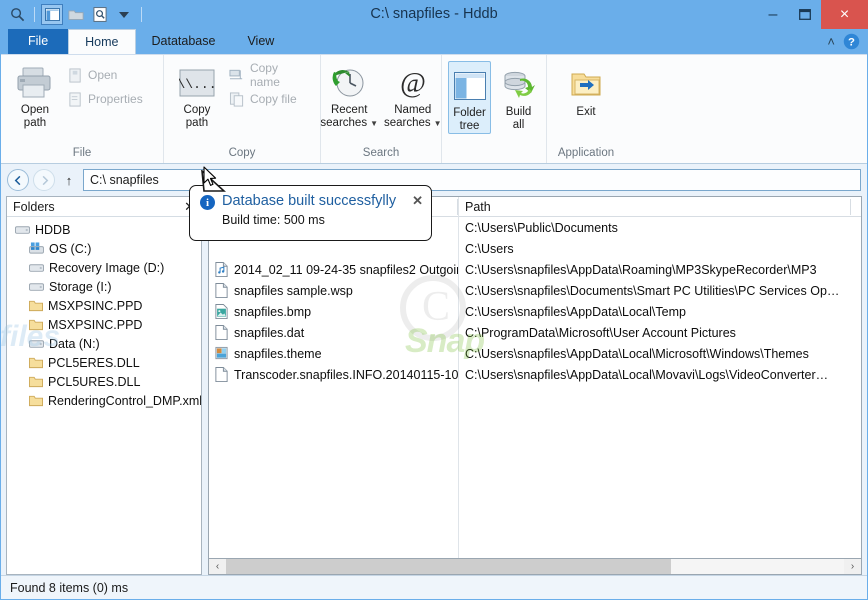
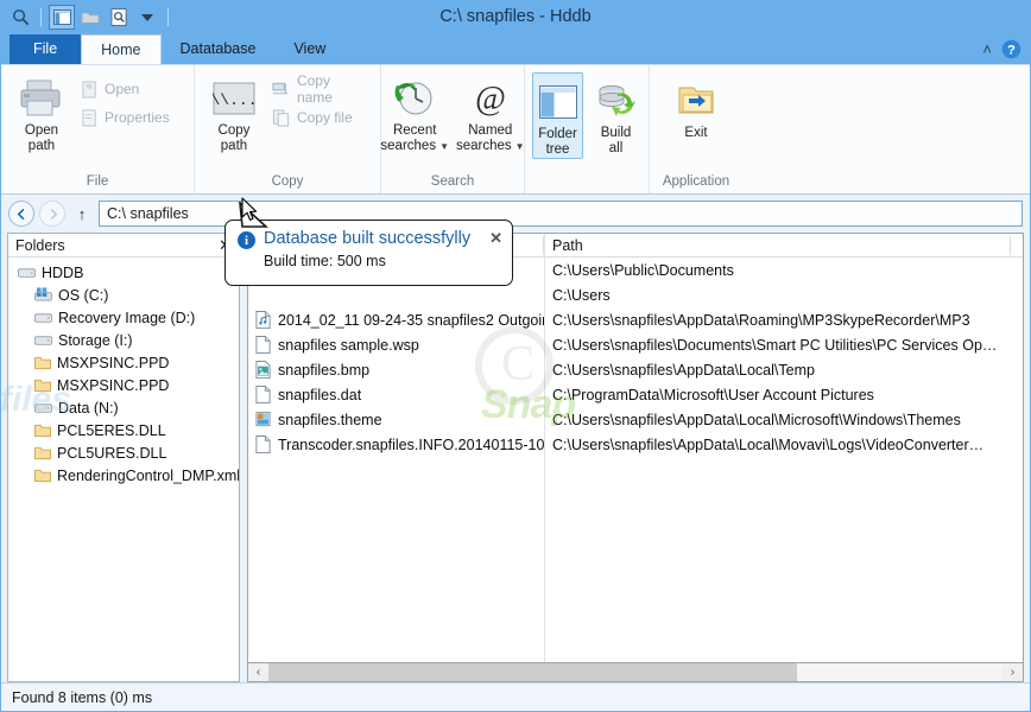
  C:\ snapfiles - Hddb
- –
- ×
  File
  Home
  Datatabase
  View
  ˄
  ?
  Open
  path
  Open
  Properties
  File
  \\...
  Copy
  path
  Copy name
  Copy file
  Copy
  Recent
  searches
  ▼
  @
  Named
  searches
  ▼
  Search
  Folder
  tree
  Build
  all
  Exit
  Application
  ↑
  C:\ snapfiles
  Folders
  HDDB
  OS (C:)
  Recovery Image (D:)
  Storage (I:)
  MSXPSINC.PPD
  MSXPSINC.PPD
  Data (N:)
  PCL5ERES.DLL
  PCL5URES.DLL
  RenderingControl_DMP.xml
  2014_02_11 09-24-35 snapfiles2 Outgoi
  snapfiles sample.wsp
  snapfiles.bmp
  snapfiles.dat
  snapfiles.theme
  Transcoder.snapfiles.INFO.20140115-10
  Path
  C:\Users\Public\Documents
  C:\Users
  C:\Users\snapfiles\AppData\Roaming\MP3SkypeRecorder\MP3
  C:\Users\snapfiles\Documents\Smart PC Utilities\PC Services Op…
  C:\Users\snapfiles\AppData\Local\Temp
  C:\ProgramData\Microsoft\User Account Pictures
  C:\Users\snapfiles\AppData\Local\Microsoft\Windows\Themes
  C:\Users\snapfiles\AppData\Local\Movavi\Logs\VideoConverter…
  ‹
  ›
  Found 8 items (0) ms
  Snap
  files
  i
  Database built successfylly
  ✕
  Build time: 500 ms
